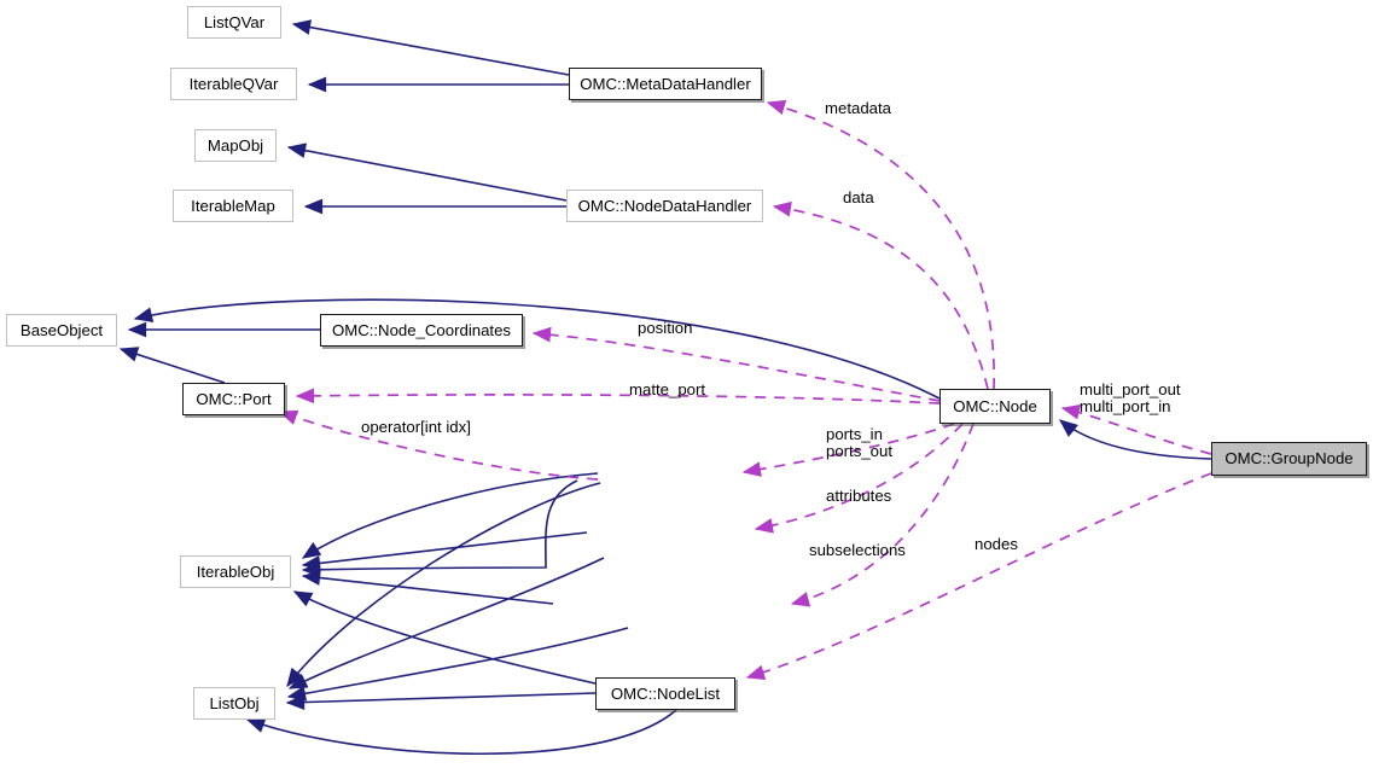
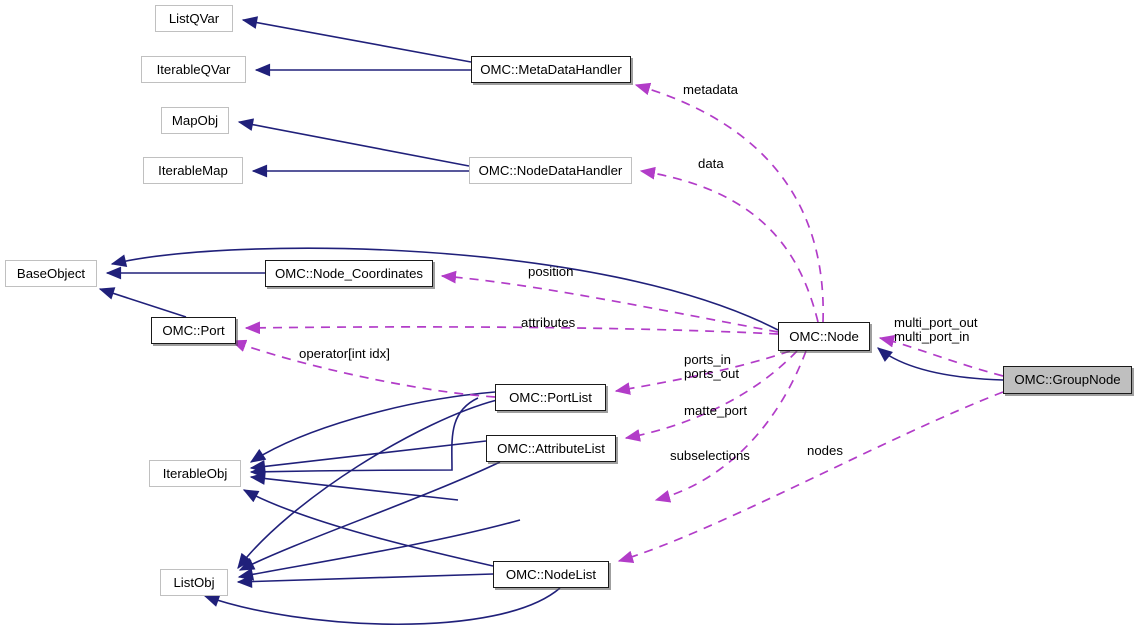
  ListQVar
  IterableQVar
  OMC::MetaDataHandler
  MapObj
  IterableMap
  OMC::NodeDataHandler
  BaseObject
  OMC::Node_Coordinates
  OMC::Port
  OMC::Node
  OMC::GroupNode
+ OMC::PortList
+ OMC::AttributeList
  IterableObj
  OMC::NodeList
  ListObj
  metadata
  data
  position
- matte_port
+ attributes
  operator[int idx]
  multi_port_out
  multi_port_in
  ports_in
  ports_out
- attributes
+ matte_port
  subselections
  nodes
